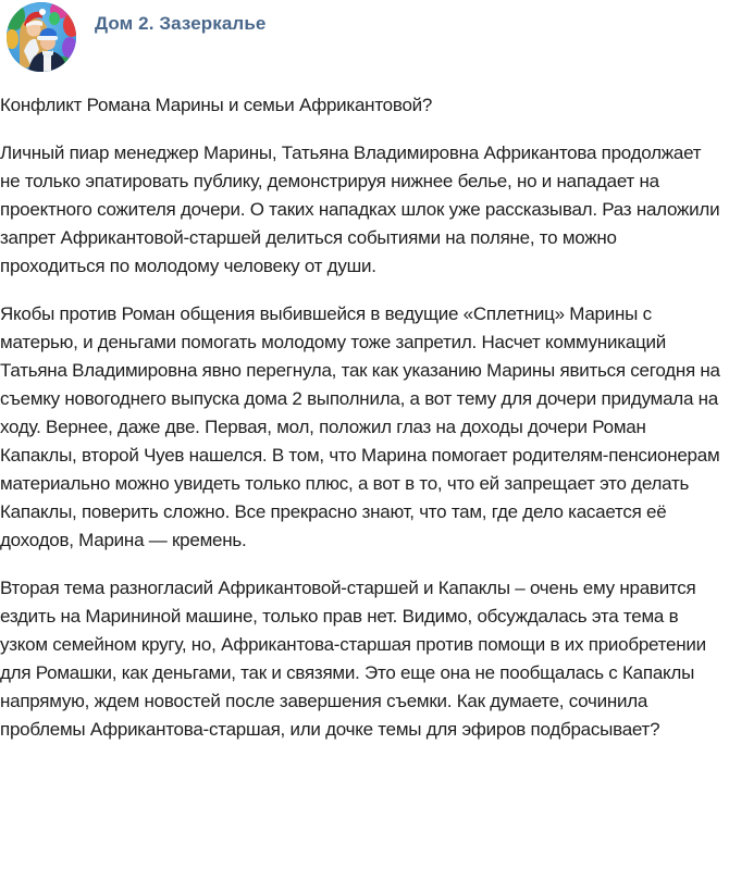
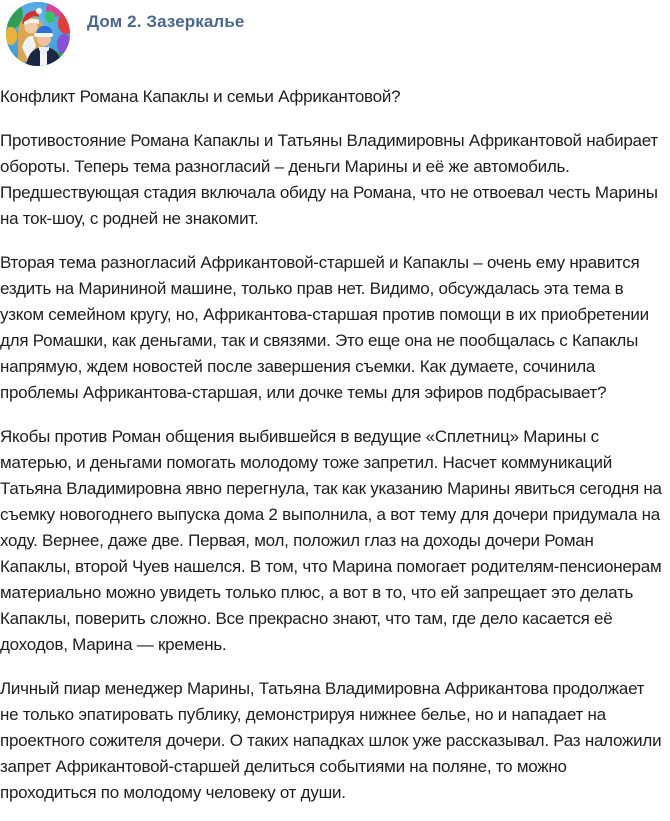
  Дом 2. Зазеркалье
- Конфликт Романа Марины и семьи Африкантовой?
+ Конфликт Романа Капаклы и семьи Африкантовой?
+ Противостояние Романа Капаклы и Татьяны Владимировны Африкантовой набирает обороты. Теперь тема разногласий – деньги Марины и её же автомобиль. Предшествующая стадия включала обиду на Романа, что не отвоевал честь Марины на ток-шоу, с родней не знакомит.
- Личный пиар менеджер Марины, Татьяна Владимировна Африкантова продолжает не только эпатировать публику, демонстрируя нижнее белье, но и нападает на проектного сожителя дочери. О таких нападках шлок уже рассказывал. Раз наложили запрет Африкантовой-старшей делиться событиями на поляне, то можно проходиться по молодому человеку от души.
+ Вторая тема разногласий Африкантовой-старшей и Капаклы – очень ему нравится ездить на Марининой машине, только прав нет. Видимо, обсуждалась эта тема в узком семейном кругу, но, Африкантова-старшая против помощи в их приобретении для Ромашки, как деньгами, так и связями. Это еще она не пообщалась с Капаклы напрямую, ждем новостей после завершения съемки. Как думаете, сочинила проблемы Африкантова-старшая, или дочке темы для эфиров подбрасывает?
  Якобы против Роман общения выбившейся в ведущие «Сплетниц» Марины с матерью, и деньгами помогать молодому тоже запретил. Насчет коммуникаций Татьяна Владимировна явно перегнула, так как указанию Марины явиться сегодня на съемку новогоднего выпуска дома 2 выполнила, а вот тему для дочери придумала на ходу. Вернее, даже две. Первая, мол, положил глаз на доходы дочери Роман Капаклы, второй Чуев нашелся. В том, что Марина помогает родителям-пенсионерам материально можно увидеть только плюс, а вот в то, что ей запрещает это делать Капаклы, поверить сложно. Все прекрасно знают, что там, где дело касается её доходов, Марина — кремень.
- Вторая тема разногласий Африкантовой-старшей и Капаклы – очень ему нравится ездить на Марининой машине, только прав нет. Видимо, обсуждалась эта тема в узком семейном кругу, но, Африкантова-старшая против помощи в их приобретении для Ромашки, как деньгами, так и связями. Это еще она не пообщалась с Капаклы напрямую, ждем новостей после завершения съемки. Как думаете, сочинила проблемы Африкантова-старшая, или дочке темы для эфиров подбрасывает?
+ Личный пиар менеджер Марины, Татьяна Владимировна Африкантова продолжает не только эпатировать публику, демонстрируя нижнее белье, но и нападает на проектного сожителя дочери. О таких нападках шлок уже рассказывал. Раз наложили запрет Африкантовой-старшей делиться событиями на поляне, то можно проходиться по молодому человеку от души.
